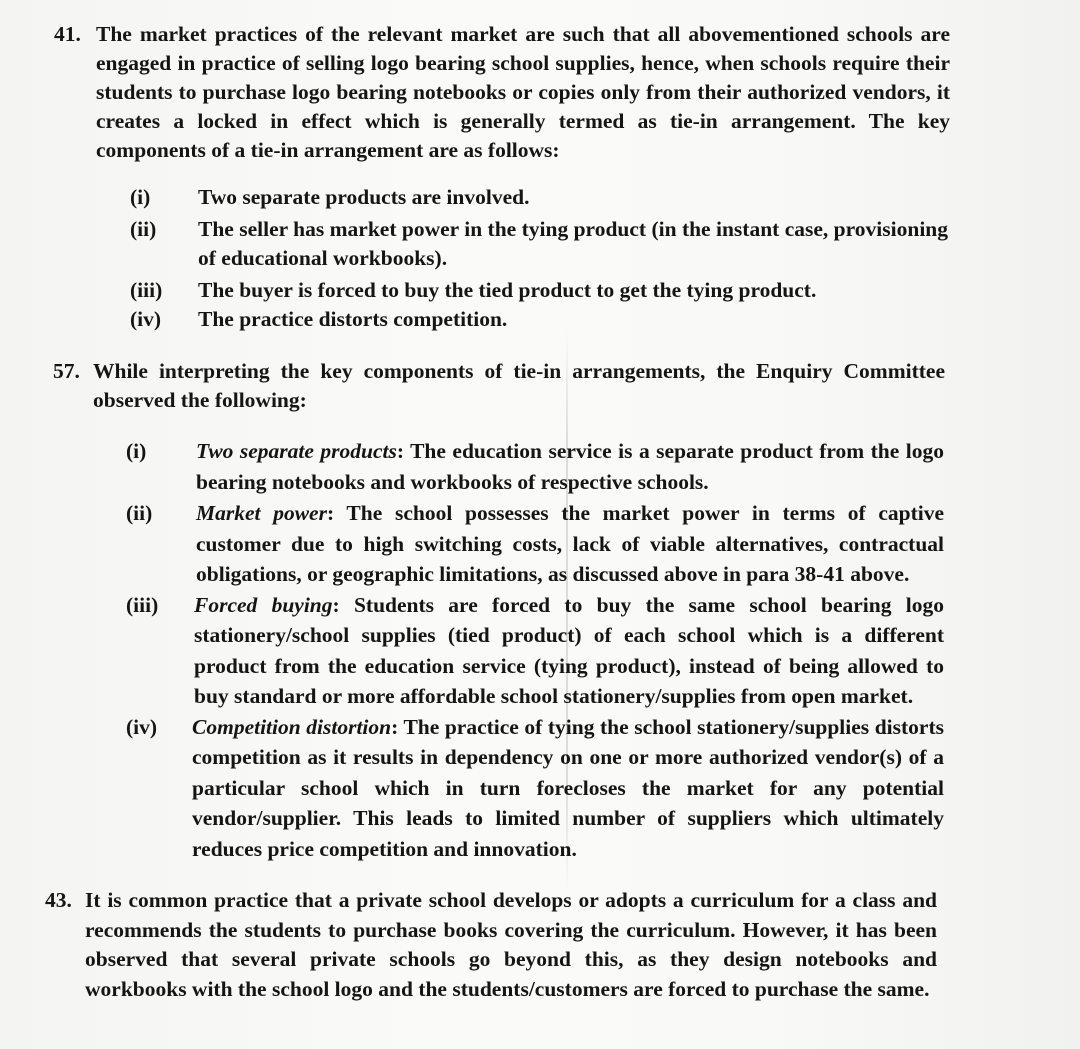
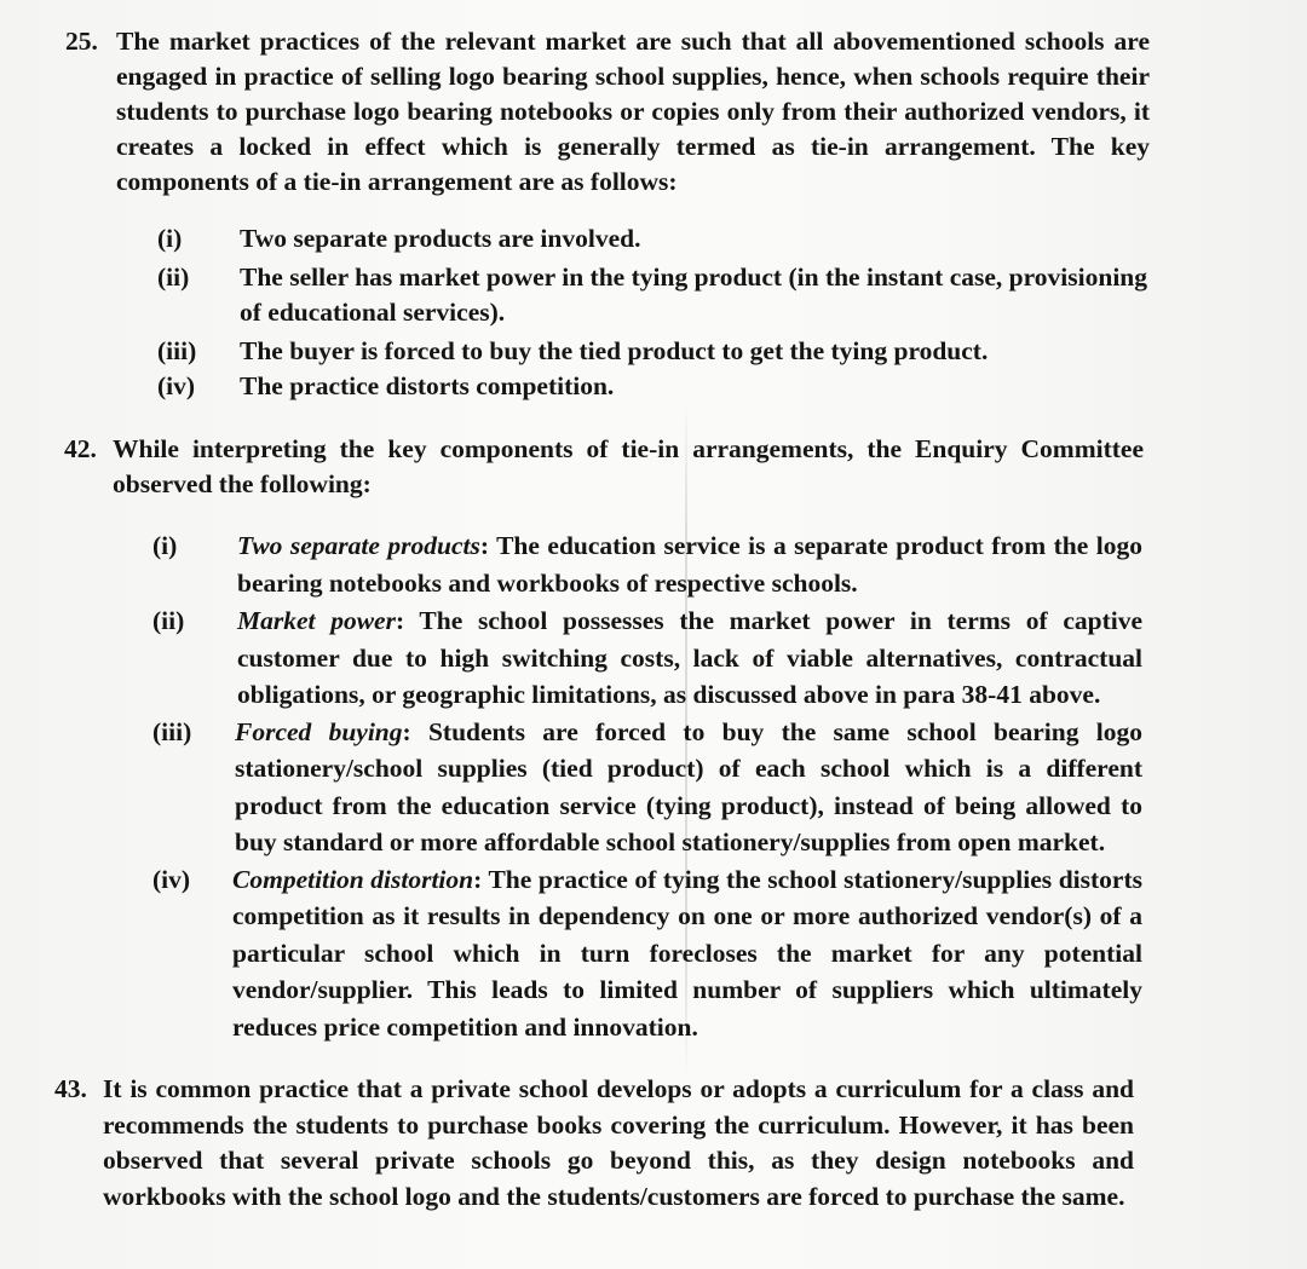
- 41.
+ 25.
  The market practices of the relevant market are such that all abovementioned schools are engaged in practice of selling logo bearing school supplies, hence, when schools require their students to purchase logo bearing notebooks or copies only from their authorized vendors, it creates a locked in effect which is generally termed as tie-in arrangement. The key components of a tie-in arrangement are as follows:
  (i)
  Two separate products are involved.
  (ii)
- The seller has market power in the tying product (in the instant case, provisioning of educational workbooks).
+ The seller has market power in the tying product (in the instant case, provisioning of educational services).
  (iii)
  The buyer is forced to buy the tied product to get the tying product.
  (iv)
  The practice distorts competition.
- 57.
+ 42.
  While interpreting the key components of tie-in arrangements, the Enquiry Committee observed the following:
  (i)
  Two separate products: The education service is a separate product from the logo bearing notebooks and workbooks of respective schools.
  (ii)
  Market power: The school possesses the market power in terms of captive customer due to high switching costs, lack of viable alternatives, contractual obligations, or geographic limitations, as discussed above in para 38-41 above.
  (iii)
  Forced buying: Students are forced to buy the same school bearing logo stationery/school supplies (tied product) of each school which is a different product from the education service (tying product), instead of being allowed to buy standard or more affordable school stationery/supplies from open market.
  (iv)
  Competition distortion: The practice of tying the school stationery/supplies distorts competition as it results in dependency on one or more authorized vendor(s) of a particular school which in turn forecloses the market for any potential vendor/supplier. This leads to limited number of suppliers which ultimately reduces price competition and innovation.
  43.
  It is common practice that a private school develops or adopts a curriculum for a class and recommends the students to purchase books covering the curriculum. However, it has been observed that several private schools go beyond this, as they design notebooks and workbooks with the school logo and the students/customers are forced to purchase the same.
